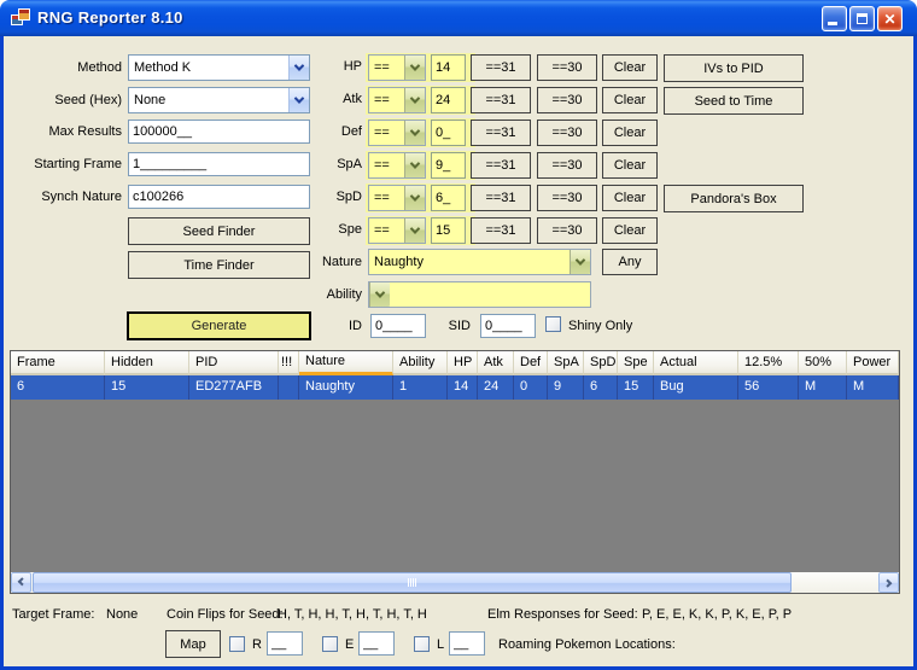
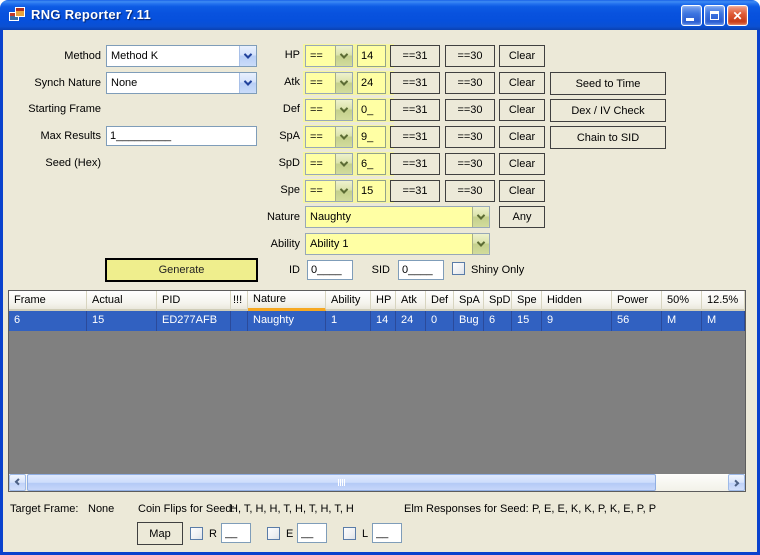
- RNG Reporter 8.10
+ RNG Reporter 7.11
  ✕
  Method
  Method K
- Seed (Hex)
+ Synch Nature
  None
- Max Results
+ Starting Frame
- 100000__
- Starting Frame
+ Max Results
  1_________
- Synch Nature
+ Seed (Hex)
- c100266
- Seed Finder
- Time Finder
  Generate
  HP
  ==
  14
  ==31
  ==30
  Clear
- IVs to PID
  Atk
  ==
  24
  ==31
  ==30
  Clear
  Seed to Time
  Def
  ==
  0_
  ==31
  ==30
  Clear
+ Dex / IV Check
  SpA
  ==
  9_
  ==31
  ==30
  Clear
+ Chain to SID
  SpD
  ==
  6_
  ==31
  ==30
  Clear
- Pandora's Box
  Spe
  ==
  15
  ==31
  ==30
  Clear
  Nature
  Naughty
  Any
  Ability
+ Ability 1
  ID
  0____
  SID
  0____
  Shiny Only
  Frame
- Hidden
+ Actual
  PID
  !!!
  Nature
  Ability
  HP
  Atk
  Def
  SpA
  SpD
  Spe
- Actual
+ Hidden
- 12.5%
+ Power
  50%
- Power
+ 12.5%
  6
  15
  ED277AFB
  Naughty
  1
  14
  24
  0
- 9
+ Bug
  6
  15
- Bug
+ 9
  56
  M
  M
  Target Frame:
  None
  Coin Flips for Seed:
  H, T, H, H, T, H, T, H, T, H
  Elm Responses for Seed:
  P, E, E, K, K, P, K, E, P, P
  Map
  R
  __
  E
  __
  L
  __
- Roaming Pokemon Locations:
